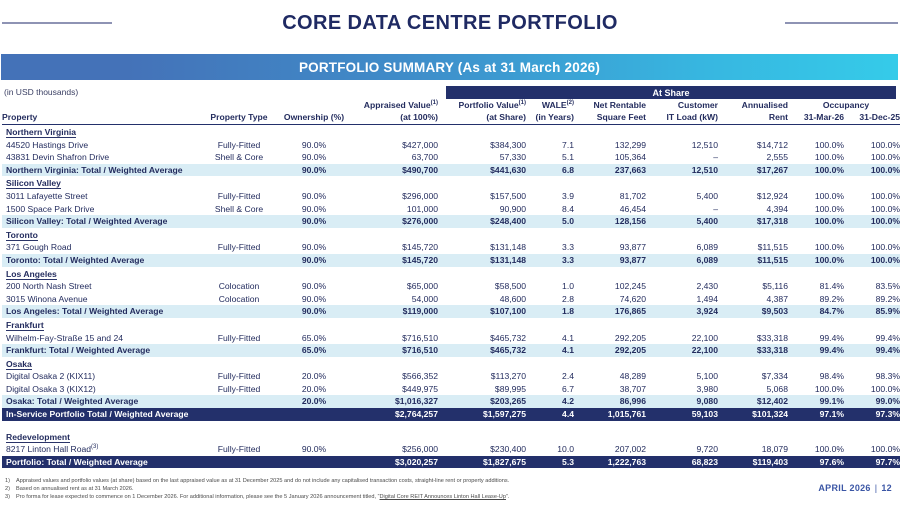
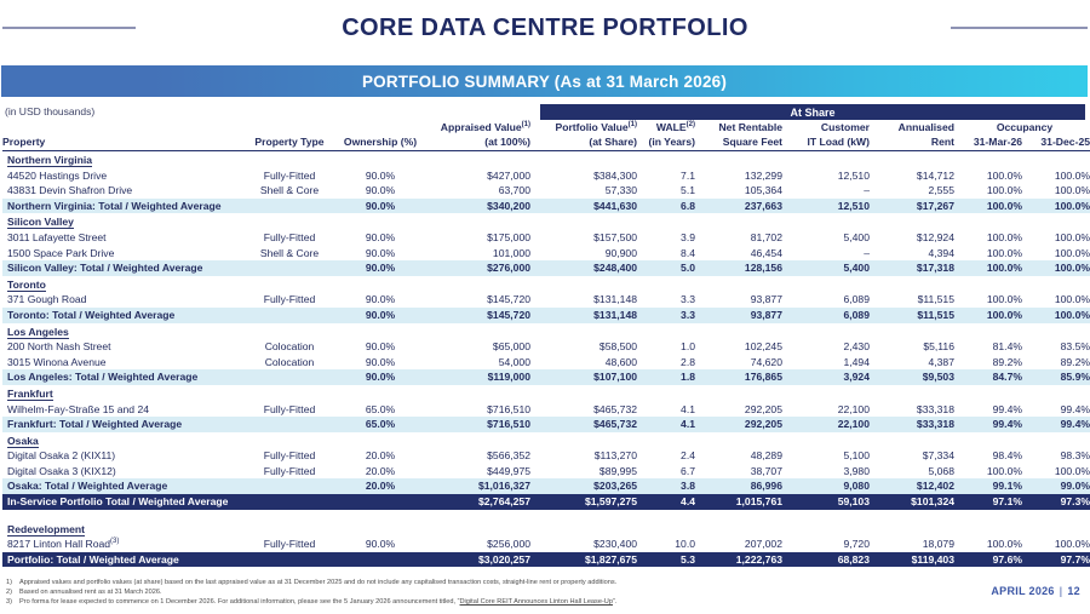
  CORE DATA CENTRE PORTFOLIO
  PORTFOLIO SUMMARY (As at 31 March 2026)
  (in USD thousands)
  At Share
  			Appraised Value	Portfolio Value	WALE	Net Rentable	Customer	Annualised	Occupancy
  Property	Property Type	Ownership (%)	(at 100%)	(at Share)	(in Years)	Square Feet	IT Load (kW)	Rent	31-Mar-26	31-Dec-25
  Northern Virginia
  44520 Hastings Drive	Fully-Fitted	90.0%	$427,000	$384,300	7.1	132,299	12,510	$14,712	100.0%	100.0%
  43831 Devin Shafron Drive	Shell & Core	90.0%	63,700	57,330	5.1	105,364	–	2,555	100.0%	100.0%
- Northern Virginia: Total / Weighted Average		90.0%	$490,700	$441,630	6.8	237,663	12,510	$17,267	100.0%	100.0%
+ Northern Virginia: Total / Weighted Average		90.0%	$340,200	$441,630	6.8	237,663	12,510	$17,267	100.0%	100.0%
  Silicon Valley
- 3011 Lafayette Street	Fully-Fitted	90.0%	$296,000	$157,500	3.9	81,702	5,400	$12,924	100.0%	100.0%
+ 3011 Lafayette Street	Fully-Fitted	90.0%	$175,000	$157,500	3.9	81,702	5,400	$12,924	100.0%	100.0%
  1500 Space Park Drive	Shell & Core	90.0%	101,000	90,900	8.4	46,454	–	4,394	100.0%	100.0%
  Silicon Valley: Total / Weighted Average		90.0%	$276,000	$248,400	5.0	128,156	5,400	$17,318	100.0%	100.0%
  Toronto
  371 Gough Road	Fully-Fitted	90.0%	$145,720	$131,148	3.3	93,877	6,089	$11,515	100.0%	100.0%
  Toronto: Total / Weighted Average		90.0%	$145,720	$131,148	3.3	93,877	6,089	$11,515	100.0%	100.0%
  Los Angeles
  200 North Nash Street	Colocation	90.0%	$65,000	$58,500	1.0	102,245	2,430	$5,116	81.4%	83.5%
  3015 Winona Avenue	Colocation	90.0%	54,000	48,600	2.8	74,620	1,494	4,387	89.2%	89.2%
  Los Angeles: Total / Weighted Average		90.0%	$119,000	$107,100	1.8	176,865	3,924	$9,503	84.7%	85.9%
  Frankfurt
  Wilhelm-Fay-Straße 15 and 24	Fully-Fitted	65.0%	$716,510	$465,732	4.1	292,205	22,100	$33,318	99.4%	99.4%
  Frankfurt: Total / Weighted Average		65.0%	$716,510	$465,732	4.1	292,205	22,100	$33,318	99.4%	99.4%
  Osaka
  Digital Osaka 2 (KIX11)	Fully-Fitted	20.0%	$566,352	$113,270	2.4	48,289	5,100	$7,334	98.4%	98.3%
  Digital Osaka 3 (KIX12)	Fully-Fitted	20.0%	$449,975	$89,995	6.7	38,707	3,980	5,068	100.0%	100.0%
- Osaka: Total / Weighted Average		20.0%	$1,016,327	$203,265	4.2	86,996	9,080	$12,402	99.1%	99.0%
+ Osaka: Total / Weighted Average		20.0%	$1,016,327	$203,265	3.8	86,996	9,080	$12,402	99.1%	99.0%
  In-Service Portfolio Total / Weighted Average			$2,764,257	$1,597,275	4.4	1,015,761	59,103	$101,324	97.1%	97.3%
  Redevelopment
  8217 Linton Hall Road	Fully-Fitted	90.0%	$256,000	$230,400	10.0	207,002	9,720	18,079	100.0%	100.0%
  Portfolio: Total / Weighted Average			$3,020,257	$1,827,675	5.3	1,222,763	68,823	$119,403	97.6%	97.7%
  APRIL 2026 | 12
